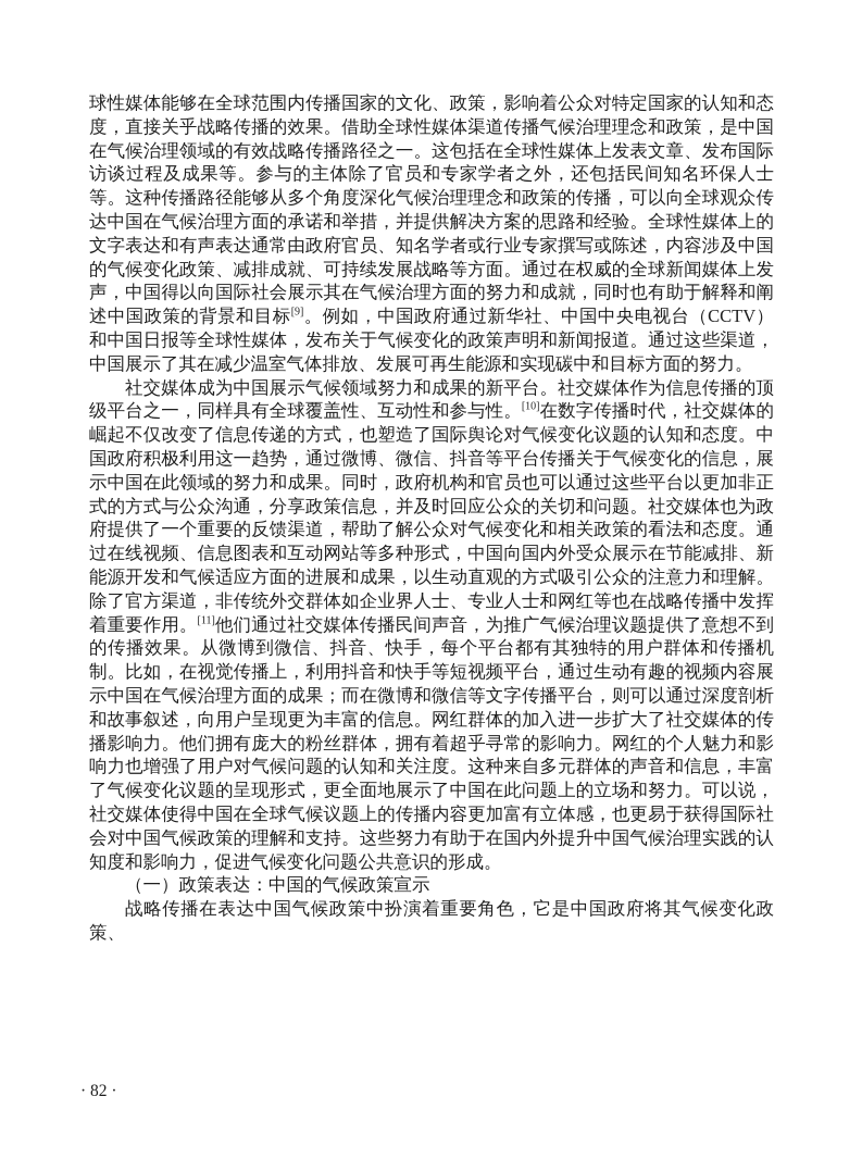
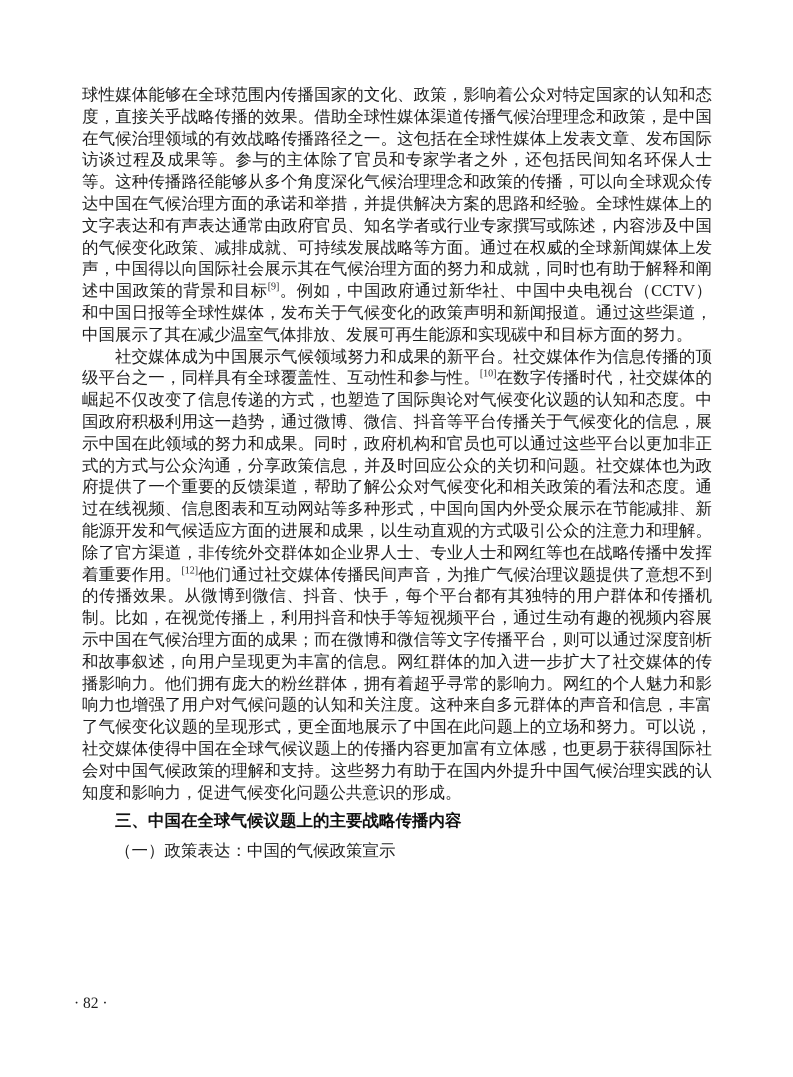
  球性媒体能够在全球范围内传播国家的文化、政策，影响着公众对特定国家的认知和态度，直接关乎战略传播的效果。借助全球性媒体渠道传播气候治理理念和政策，是中国在气候治理领域的有效战略传播路径之一。这包括在全球性媒体上发表文章、发布国际访谈过程及成果等。参与的主体除了官员和专家学者之外，还包括民间知名环保人士等。这种传播路径能够从多个角度深化气候治理理念和政策的传播，可以向全球观众传达中国在气候治理方面的承诺和举措，并提供解决方案的思路和经验。全球性媒体上的文字表达和有声表达通常由政府官员、知名学者或行业专家撰写或陈述，内容涉及中国的气候变化政策、减排成就、可持续发展战略等方面。通过在权威的全球新闻媒体上发声，中国得以向国际社会展示其在气候治理方面的努力和成就，同时也有助于解释和阐述中国政策的背景和目标[9]。例如，中国政府通过新华社、中国中央电视台（CCTV）和中国日报等全球性媒体，发布关于气候变化的政策声明和新闻报道。通过这些渠道，中国展示了其在减少温室气体排放、发展可再生能源和实现碳中和目标方面的努力。
- 社交媒体成为中国展示气候领域努力和成果的新平台。社交媒体作为信息传播的顶级平台之一，同样具有全球覆盖性、互动性和参与性。[10]在数字传播时代，社交媒体的崛起不仅改变了信息传递的方式，也塑造了国际舆论对气候变化议题的认知和态度。中国政府积极利用这一趋势，通过微博、微信、抖音等平台传播关于气候变化的信息，展示中国在此领域的努力和成果。同时，政府机构和官员也可以通过这些平台以更加非正式的方式与公众沟通，分享政策信息，并及时回应公众的关切和问题。社交媒体也为政府提供了一个重要的反馈渠道，帮助了解公众对气候变化和相关政策的看法和态度。通过在线视频、信息图表和互动网站等多种形式，中国向国内外受众展示在节能减排、新能源开发和气候适应方面的进展和成果，以生动直观的方式吸引公众的注意力和理解。除了官方渠道，非传统外交群体如企业界人士、专业人士和网红等也在战略传播中发挥着重要作用。[11]他们通过社交媒体传播民间声音，为推广气候治理议题提供了意想不到的传播效果。从微博到微信、抖音、快手，每个平台都有其独特的用户群体和传播机制。比如，在视觉传播上，利用抖音和快手等短视频平台，通过生动有趣的视频内容展示中国在气候治理方面的成果；而在微博和微信等文字传播平台，则可以通过深度剖析和故事叙述，向用户呈现更为丰富的信息。网红群体的加入进一步扩大了社交媒体的传播影响力。他们拥有庞大的粉丝群体，拥有着超乎寻常的影响力。网红的个人魅力和影响力也增强了用户对气候问题的认知和关注度。这种来自多元群体的声音和信息，丰富了气候变化议题的呈现形式，更全面地展示了中国在此问题上的立场和努力。可以说，社交媒体使得中国在全球气候议题上的传播内容更加富有立体感，也更易于获得国际社会对中国气候政策的理解和支持。这些努力有助于在国内外提升中国气候治理实践的认知度和影响力，促进气候变化问题公共意识的形成。
+ 社交媒体成为中国展示气候领域努力和成果的新平台。社交媒体作为信息传播的顶级平台之一，同样具有全球覆盖性、互动性和参与性。[10]在数字传播时代，社交媒体的崛起不仅改变了信息传递的方式，也塑造了国际舆论对气候变化议题的认知和态度。中国政府积极利用这一趋势，通过微博、微信、抖音等平台传播关于气候变化的信息，展示中国在此领域的努力和成果。同时，政府机构和官员也可以通过这些平台以更加非正式的方式与公众沟通，分享政策信息，并及时回应公众的关切和问题。社交媒体也为政府提供了一个重要的反馈渠道，帮助了解公众对气候变化和相关政策的看法和态度。通过在线视频、信息图表和互动网站等多种形式，中国向国内外受众展示在节能减排、新能源开发和气候适应方面的进展和成果，以生动直观的方式吸引公众的注意力和理解。除了官方渠道，非传统外交群体如企业界人士、专业人士和网红等也在战略传播中发挥着重要作用。[12]他们通过社交媒体传播民间声音，为推广气候治理议题提供了意想不到的传播效果。从微博到微信、抖音、快手，每个平台都有其独特的用户群体和传播机制。比如，在视觉传播上，利用抖音和快手等短视频平台，通过生动有趣的视频内容展示中国在气候治理方面的成果；而在微博和微信等文字传播平台，则可以通过深度剖析和故事叙述，向用户呈现更为丰富的信息。网红群体的加入进一步扩大了社交媒体的传播影响力。他们拥有庞大的粉丝群体，拥有着超乎寻常的影响力。网红的个人魅力和影响力也增强了用户对气候问题的认知和关注度。这种来自多元群体的声音和信息，丰富了气候变化议题的呈现形式，更全面地展示了中国在此问题上的立场和努力。可以说，社交媒体使得中国在全球气候议题上的传播内容更加富有立体感，也更易于获得国际社会对中国气候政策的理解和支持。这些努力有助于在国内外提升中国气候治理实践的认知度和影响力，促进气候变化问题公共意识的形成。
+ 三、中国在全球气候议题上的主要战略传播内容
  （一）政策表达：中国的气候政策宣示
- 战略传播在表达中国气候政策中扮演着重要角色，它是中国政府将其气候变化政策、
  · 82 ·
